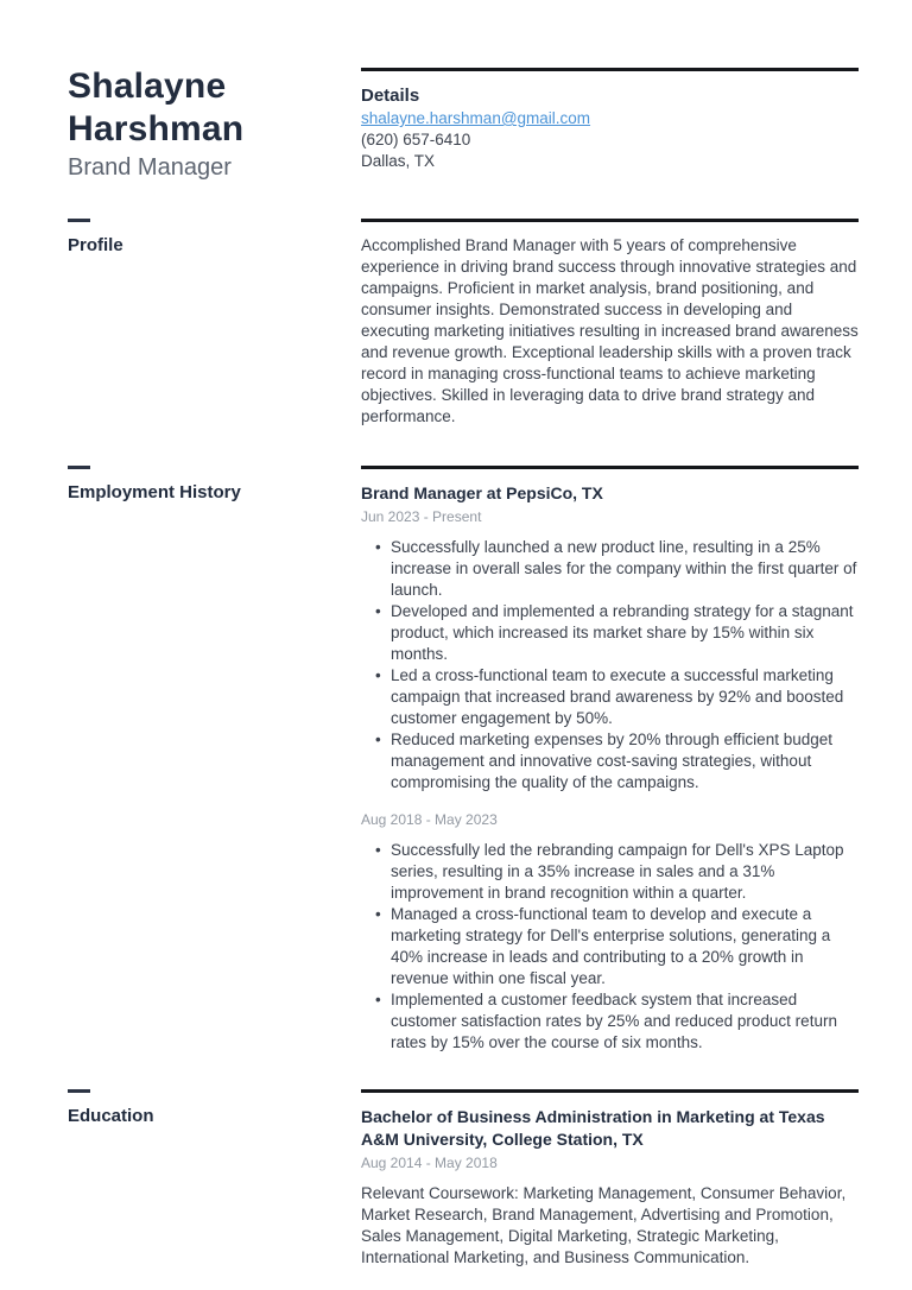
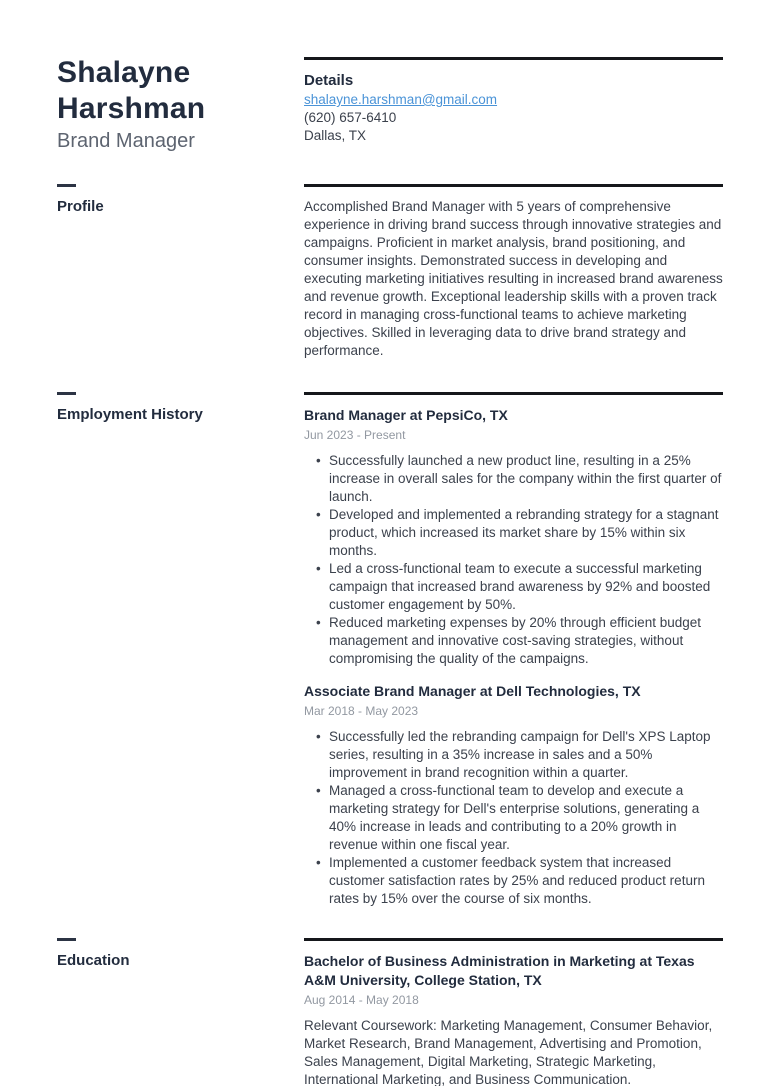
  Shalayne Harshman
  Brand Manager
  Details
  shalayne.harshman@gmail.com
  (620) 657-6410
  Dallas, TX
  Profile
  Accomplished Brand Manager with 5 years of comprehensive experience in driving brand success through innovative strategies and campaigns. Proficient in market analysis, brand positioning, and consumer insights. Demonstrated success in developing and executing marketing initiatives resulting in increased brand awareness and revenue growth. Exceptional leadership skills with a proven track record in managing cross-functional teams to achieve marketing objectives. Skilled in leveraging data to drive brand strategy and performance.
  Employment History
  Brand Manager at PepsiCo, TX
  Jun 2023 - Present
  Successfully launched a new product line, resulting in a 25% increase in overall sales for the company within the first quarter of launch.
  Developed and implemented a rebranding strategy for a stagnant product, which increased its market share by 15% within six months.
  Led a cross-functional team to execute a successful marketing campaign that increased brand awareness by 92% and boosted customer engagement by 50%.
  Reduced marketing expenses by 20% through efficient budget management and innovative cost-saving strategies, without compromising the quality of the campaigns.
+ Associate Brand Manager at Dell Technologies, TX
- Aug 2018 - May 2023
+ Mar 2018 - May 2023
- Successfully led the rebranding campaign for Dell's XPS Laptop series, resulting in a 35% increase in sales and a 31% improvement in brand recognition within a quarter.
+ Successfully led the rebranding campaign for Dell's XPS Laptop series, resulting in a 35% increase in sales and a 50% improvement in brand recognition within a quarter.
  Managed a cross-functional team to develop and execute a marketing strategy for Dell's enterprise solutions, generating a 40% increase in leads and contributing to a 20% growth in revenue within one fiscal year.
  Implemented a customer feedback system that increased customer satisfaction rates by 25% and reduced product return rates by 15% over the course of six months.
  Education
  Bachelor of Business Administration in Marketing at Texas A&M University, College Station, TX
  Aug 2014 - May 2018
  Relevant Coursework: Marketing Management, Consumer Behavior, Market Research, Brand Management, Advertising and Promotion, Sales Management, Digital Marketing, Strategic Marketing, International Marketing, and Business Communication.
